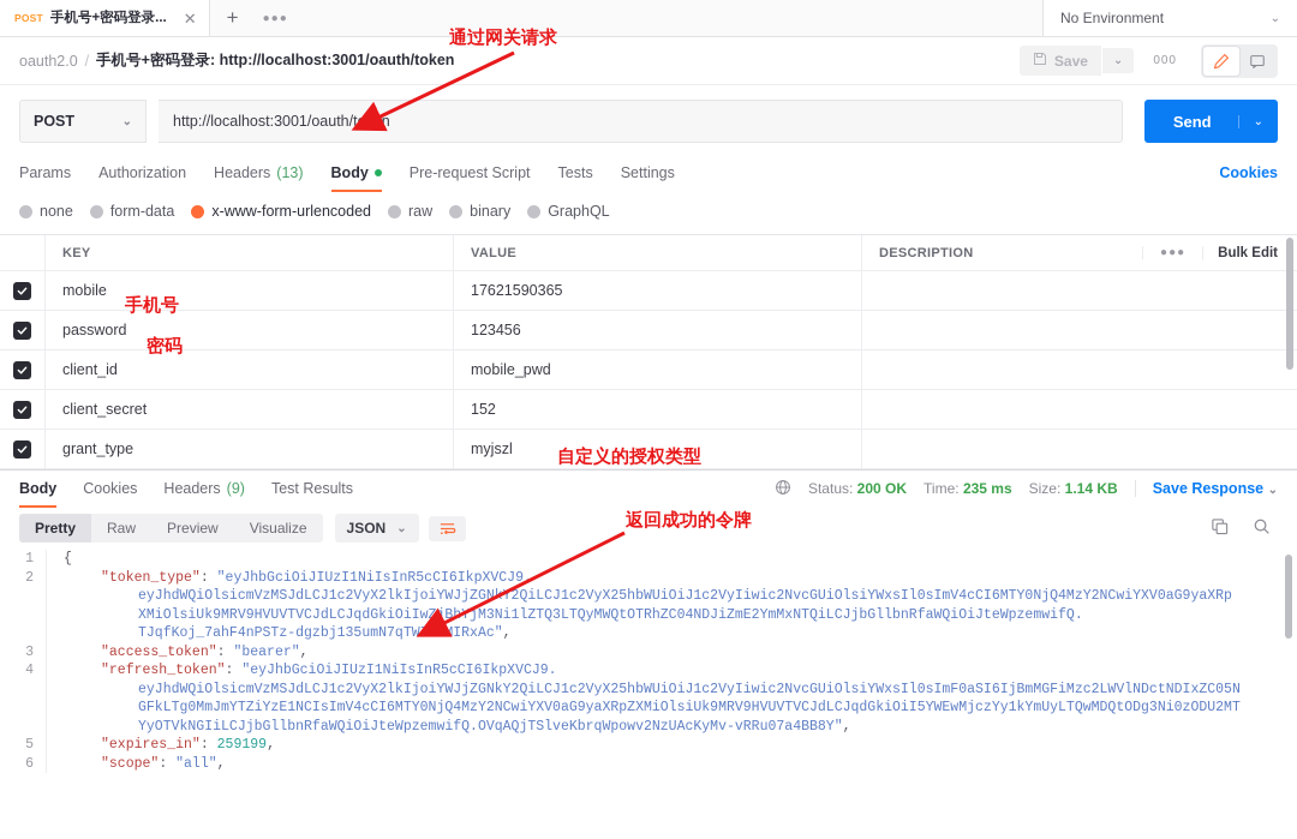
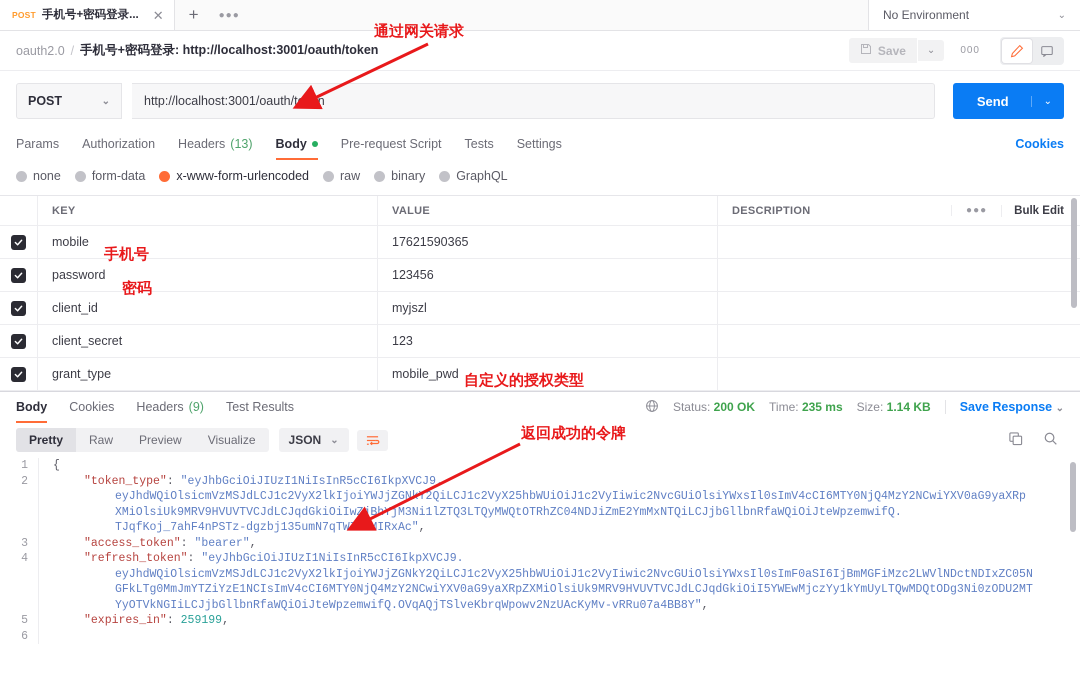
  POST
  手机号+密码登录...
  ✕
  +
  ●●●
  No Environment
  ⌄
  oauth2.0
  /
  手机号+密码登录: http://localhost:3001/oauth/token
  Save
  ⌄
  000
  POST
  ⌄
  http://localhost:3001/oauth/toen
  Send
  ⌄
  Params
  Authorization
  Headers
  (13)
  Body
  Pre-request Script
  Tests
  Settings
  Cookies
  none
  form-data
  x-www-form-urlencoded
  raw
  binary
  GraphQL
  KEY
  VALUE
  DESCRIPTION
  ●●●
  Bulk Edit
  mobile
  17621590365
  password
  123456
  client_id
- mobile_pwd
+ myjszl
  client_secret
- 152
+ 123
  grant_type
- myjszl
+ mobile_pwd
  Body
  Cookies
  Headers
  (9)
  Test Results
  Status: 200 OK
  Time: 235 ms
  Size: 1.14 KB
  Save Response ⌄
  Pretty
  Raw
  Preview
  Visualize
  JSON
  ⌄
  1
  2
  3
  4
  5
  6
  {
  "token_type": "eyJhbGciOiJIUzI1NiIsInR5cCI6IkpXVCJ9.
  eyJhdWQiOlsicmVzMSJdLCJ1c2VyX2lkIjoiYWJjZGNY2QiLCJ1c2VyX25hbWUiOiJ1c2VyIiwic2NvcGUiOlsiYWxsIl0sImV4cCI6MTY0NjQ4MzY2NCwiYXV0aG9yaXRp
  XMiOlsiUk9MRV9HVUVTVCJdLCJqdGkiOiIwZjBYjM3Ni1lZTQ3LTQyMWQtOTRhZC04NDJiZmE2YmMxNTQiLCJjbGllbnRfaWQiOiJteWpzemwifQ.
  TJqfKoj_7ahF4nPSTz-dgzbj135umN7qTWmUMIRxAc",
  "access_token": "bearer",
  "refresh_token": "eyJhbGciOiJIUzI1NiIsInR5cCI6IkpXVCJ9.
  eyJhdWQiOlsicmVzMSJdLCJ1c2VyX2lkIjoiYWJjZGNkY2QiLCJ1c2VyX25hbWUiOiJ1c2VyIiwic2NvcGUiOlsiYWxsIl0sImF0aSI6IjBmMGFiMzc2LWVlNDctNDIxZC05N
  GFkLTg0MmJmYTZiYzE1NCIsImV4cCI6MTY0NjQ4MzY2NCwiYXV0aG9yaXRpZXMiOlsiUk9MRV9HVUVTVCJdLCJqdGkiOiI5YWEwMjczYy1kYmUyLTQwMDQtODg3Ni0zODU2MT
  YyOTVkNGIiLCJjbGllbnRfaWQiOiJteWpzemwifQ.OVqAQjTSlveKbrqWpowv2NzUAcKyMv-vRRu07a4BB8Y",
  "expires_in": 259199,
- "scope": "all",
  通过网关请求
  手机号
  密码
  自定义的授权类型
  返回成功的令牌
